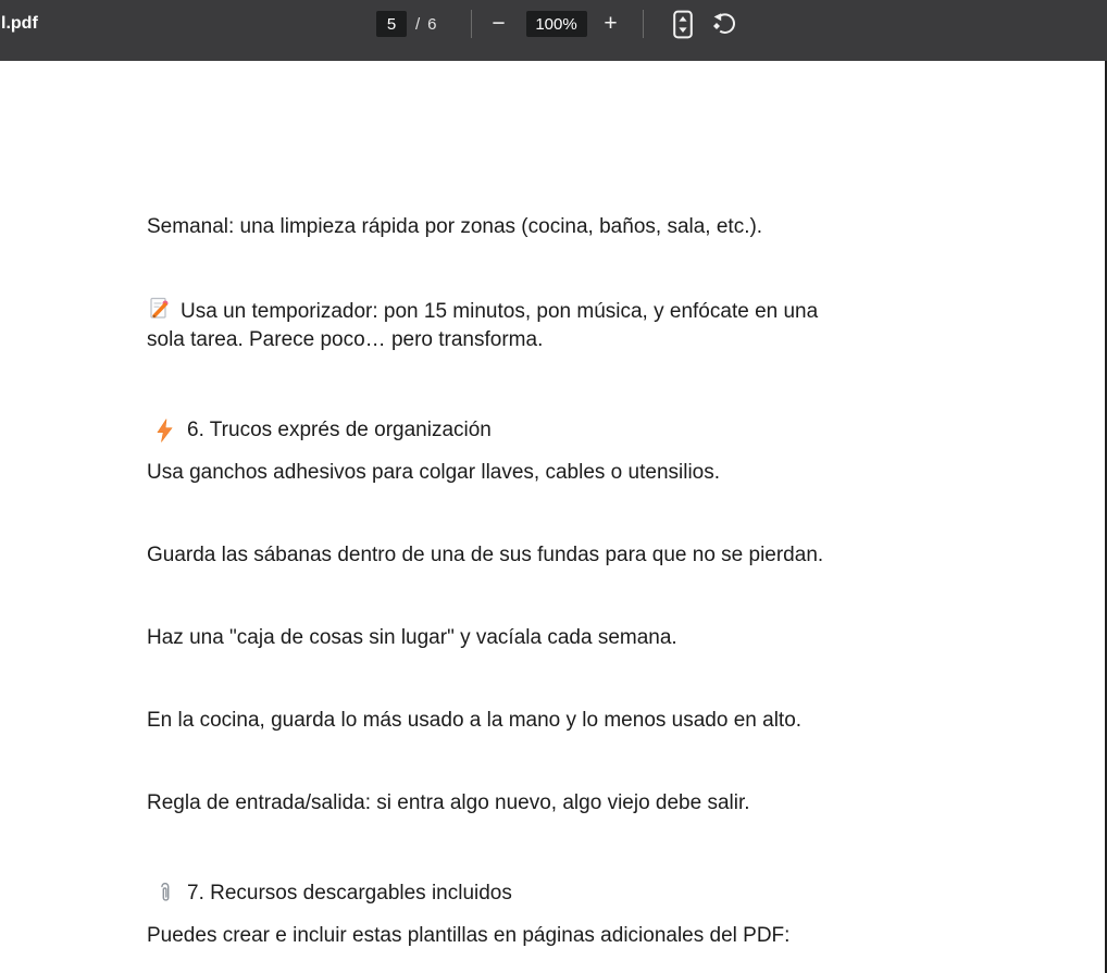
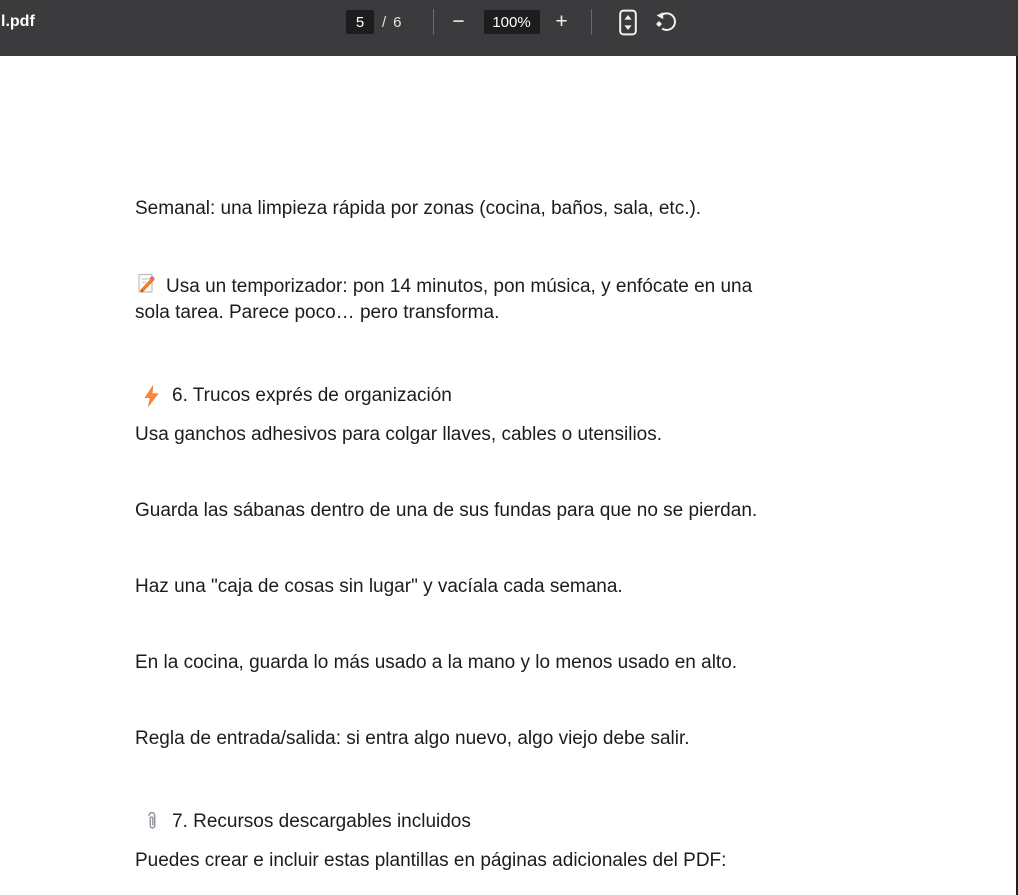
  l.pdf
  5
  /
  6
  −
  100%
  +
  Semanal: una limpieza rápida por zonas (cocina, baños, sala, etc.).
- Usa un temporizador: pon 15 minutos, pon música, y enfócate en una
+ Usa un temporizador: pon 14 minutos, pon música, y enfócate en una
  sola tarea. Parece poco… pero transforma.
  6. Trucos exprés de organización
  Usa ganchos adhesivos para colgar llaves, cables o utensilios.
  Guarda las sábanas dentro de una de sus fundas para que no se pierdan.
  Haz una "caja de cosas sin lugar" y vacíala cada semana.
  En la cocina, guarda lo más usado a la mano y lo menos usado en alto.
  Regla de entrada/salida: si entra algo nuevo, algo viejo debe salir.
  7. Recursos descargables incluidos
  Puedes crear e incluir estas plantillas en páginas adicionales del PDF:
